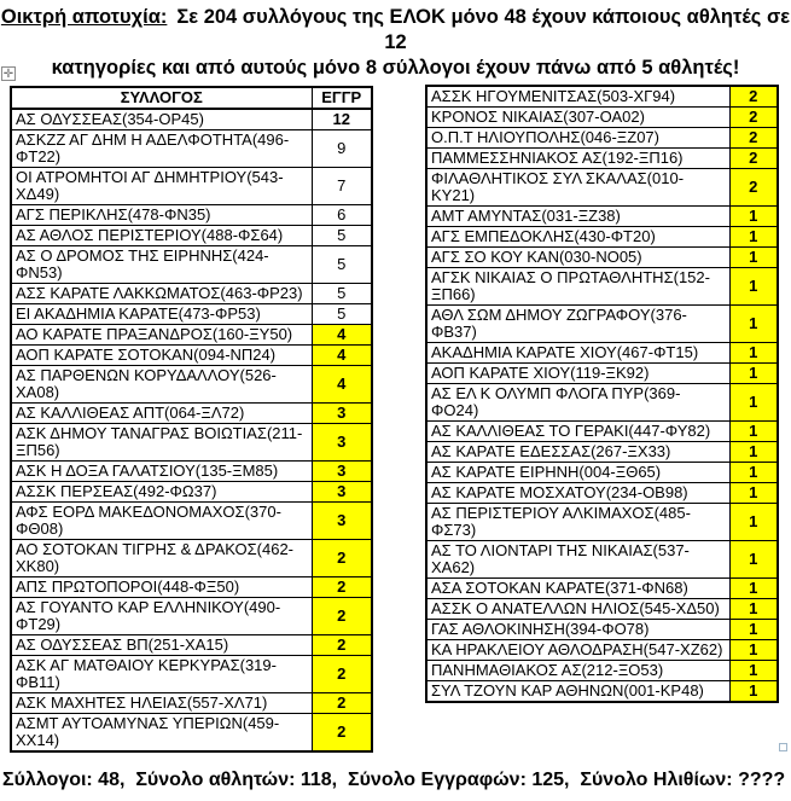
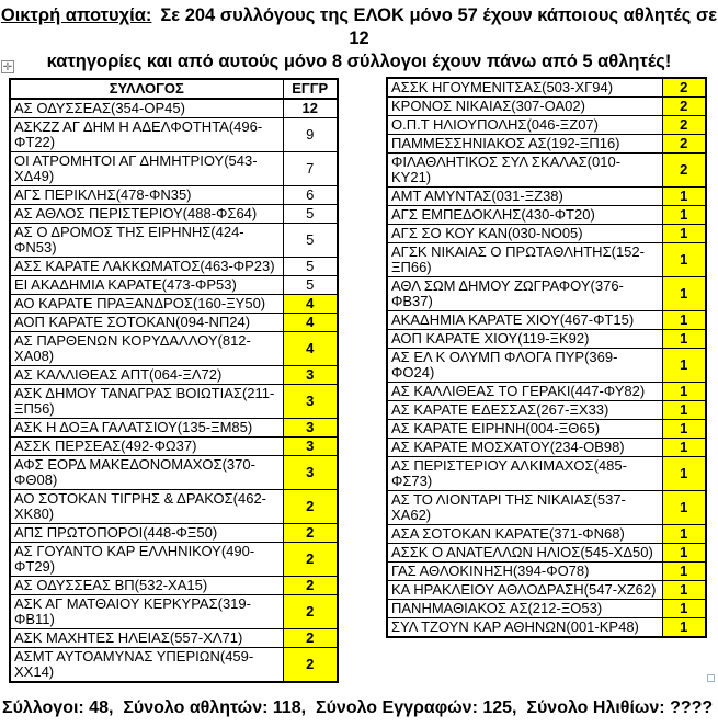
- Οικτρή αποτυχία: Σε 204 συλλόγους της ΕΛΟΚ μόνο 48 έχουν κάποιους αθλητές σε 12
+ Οικτρή αποτυχία: Σε 204 συλλόγους της ΕΛΟΚ μόνο 57 έχουν κάποιους αθλητές σε 12
  κατηγορίες και από αυτούς μόνο 8 σύλλογοι έχουν πάνω από 5 αθλητές!
  ✛
  ΣΥΛΛΟΓΟΣ	ΕΓΓΡ
  ΑΣ ΟΔΥΣΣΕΑΣ(354-ΟΡ45)	12
  ΑΣΚΖΖ ΑΓ ΔΗΜ Η ΑΔΕΛΦΟΤΗΤΑ(496-ΦΤ22)	9
  ΟΙ ΑΤΡΟΜΗΤΟΙ ΑΓ ΔΗΜΗΤΡΙΟΥ(543-ΧΔ49)	7
  ΑΓΣ ΠΕΡΙΚΛΗΣ(478-ΦΝ35)	6
  ΑΣ ΑΘΛΟΣ ΠΕΡΙΣΤΕΡΙΟΥ(488-ΦΣ64)	5
  ΑΣ Ο ΔΡΟΜΟΣ ΤΗΣ ΕΙΡΗΝΗΣ(424-ΦΝ53)	5
  ΑΣΣ ΚΑΡΑΤΕ ΛΑΚΚΩΜΑΤΟΣ(463-ΦΡ23)	5
  ΕΙ ΑΚΑΔΗΜΙΑ ΚΑΡΑΤΕ(473-ΦΡ53)	5
  ΑΟ ΚΑΡΑΤΕ ΠΡΑΞΑΝΔΡΟΣ(160-ΞΥ50)	4
  ΑΟΠ ΚΑΡΑΤΕ ΣΟΤΟΚΑΝ(094-ΝΠ24)	4
- ΑΣ ΠΑΡΘΕΝΩΝ ΚΟΡΥΔΑΛΛΟΥ(526-ΧΑ08)	4
+ ΑΣ ΠΑΡΘΕΝΩΝ ΚΟΡΥΔΑΛΛΟΥ(812-ΧΑ08)	4
  ΑΣ ΚΑΛΛΙΘΕΑΣ ΑΠΤ(064-ΞΛ72)	3
  ΑΣΚ ΔΗΜΟΥ ΤΑΝΑΓΡΑΣ ΒΟΙΩΤΙΑΣ(211-ΞΠ56)	3
  ΑΣΚ Η ΔΟΞΑ ΓΑΛΑΤΣΙΟΥ(135-ΞΜ85)	3
  ΑΣΣΚ ΠΕΡΣΕΑΣ(492-ΦΩ37)	3
  ΑΦΣ ΕΟΡΔ ΜΑΚΕΔΟΝΟΜΑΧΟΣ(370-ΦΘ08)	3
  ΑΟ ΣΟΤΟΚΑΝ ΤΙΓΡΗΣ & ΔΡΑΚΟΣ(462-ΧΚ80)	2
  ΑΠΣ ΠΡΩΤΟΠΟΡΟΙ(448-ΦΞ50)	2
  ΑΣ ΓΟΥΑΝΤΟ ΚΑΡ ΕΛΛΗΝΙΚΟΥ(490-ΦΤ29)	2
- ΑΣ ΟΔΥΣΣΕΑΣ ΒΠ(251-ΧΑ15)	2
+ ΑΣ ΟΔΥΣΣΕΑΣ ΒΠ(532-ΧΑ15)	2
  ΑΣΚ ΑΓ ΜΑΤΘΑΙΟΥ ΚΕΡΚΥΡΑΣ(319-ΦΒ11)	2
  ΑΣΚ ΜΑΧΗΤΕΣ ΗΛΕΙΑΣ(557-ΧΛ71)	2
  ΑΣΜΤ ΑΥΤΟΑΜΥΝΑΣ ΥΠΕΡΙΩΝ(459-ΧΧ14)	2
  ΑΣΣΚ ΗΓΟΥΜΕΝΙΤΣΑΣ(503-ΧΓ94)	2
  ΚΡΟΝΟΣ ΝΙΚΑΙΑΣ(307-ΟΑ02)	2
  Ο.Π.Τ ΗΛΙΟΥΠΟΛΗΣ(046-ΞΖ07)	2
  ΠΑΜΜΕΣΣΗΝΙΑΚΟΣ ΑΣ(192-ΞΠ16)	2
  ΦΙΛΑΘΛΗΤΙΚΟΣ ΣΥΛ ΣΚΑΛΑΣ(010-ΚΥ21)	2
  ΑΜΤ ΑΜΥΝΤΑΣ(031-ΞΖ38)	1
  ΑΓΣ ΕΜΠΕΔΟΚΛΗΣ(430-ΦΤ20)	1
  ΑΓΣ ΣΟ ΚΟΥ ΚΑΝ(030-ΝΟ05)	1
  ΑΓΣΚ ΝΙΚΑΙΑΣ Ο ΠΡΩΤΑΘΛΗΤΗΣ(152-ΞΠ66)	1
  ΑΘΛ ΣΩΜ ΔΗΜΟΥ ΖΩΓΡΑΦΟΥ(376-ΦΒ37)	1
  ΑΚΑΔΗΜΙΑ ΚΑΡΑΤΕ ΧΙΟΥ(467-ΦΤ15)	1
  ΑΟΠ ΚΑΡΑΤΕ ΧΙΟΥ(119-ΞΚ92)	1
  ΑΣ ΕΛ Κ ΟΛΥΜΠ ΦΛΟΓΑ ΠΥΡ(369-ΦΟ24)	1
  ΑΣ ΚΑΛΛΙΘΕΑΣ ΤΟ ΓΕΡΑΚΙ(447-ΦΥ82)	1
  ΑΣ ΚΑΡΑΤΕ ΕΔΕΣΣΑΣ(267-ΞΧ33)	1
  ΑΣ ΚΑΡΑΤΕ ΕΙΡΗΝΗ(004-ΞΘ65)	1
  ΑΣ ΚΑΡΑΤΕ ΜΟΣΧΑΤΟΥ(234-ΟΒ98)	1
  ΑΣ ΠΕΡΙΣΤΕΡΙΟΥ ΑΛΚΙΜΑΧΟΣ(485-ΦΣ73)	1
  ΑΣ ΤΟ ΛΙΟΝΤΑΡΙ ΤΗΣ ΝΙΚΑΙΑΣ(537-ΧΑ62)	1
  ΑΣΑ ΣΟΤΟΚΑΝ ΚΑΡΑΤΕ(371-ΦΝ68)	1
  ΑΣΣΚ Ο ΑΝΑΤΕΛΛΩΝ ΗΛΙΟΣ(545-ΧΔ50)	1
  ΓΑΣ ΑΘΛΟΚΙΝΗΣΗ(394-ΦΟ78)	1
  ΚΑ ΗΡΑΚΛΕΙΟΥ ΑΘΛΟΔΡΑΣΗ(547-ΧΖ62)	1
  ΠΑΝΗΜΑΘΙΑΚΟΣ ΑΣ(212-ΞΟ53)	1
  ΣΥΛ ΤΖΟΥΝ ΚΑΡ ΑΘΗΝΩΝ(001-ΚΡ48)	1
  Σύλλογοι: 48, Σύνολο αθλητών: 118, Σύνολο Εγγραφών: 125, Σύνολο Ηλιθίων: ????
